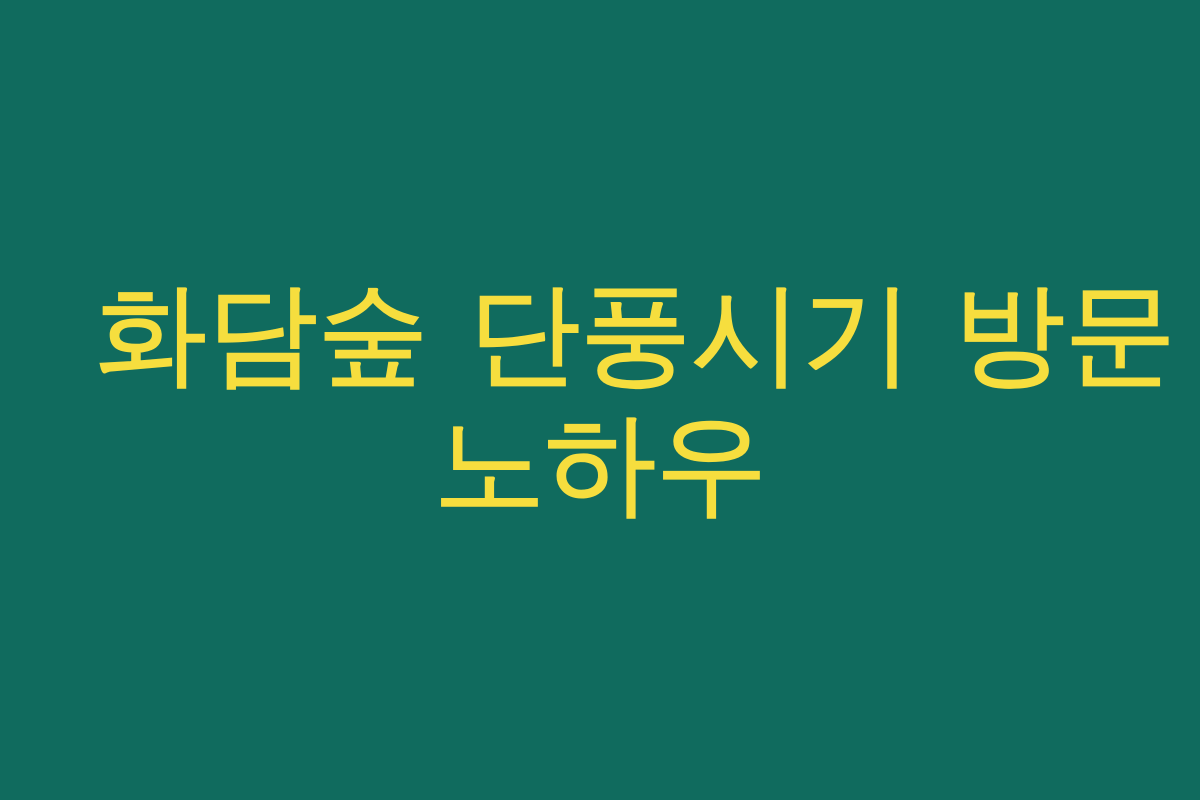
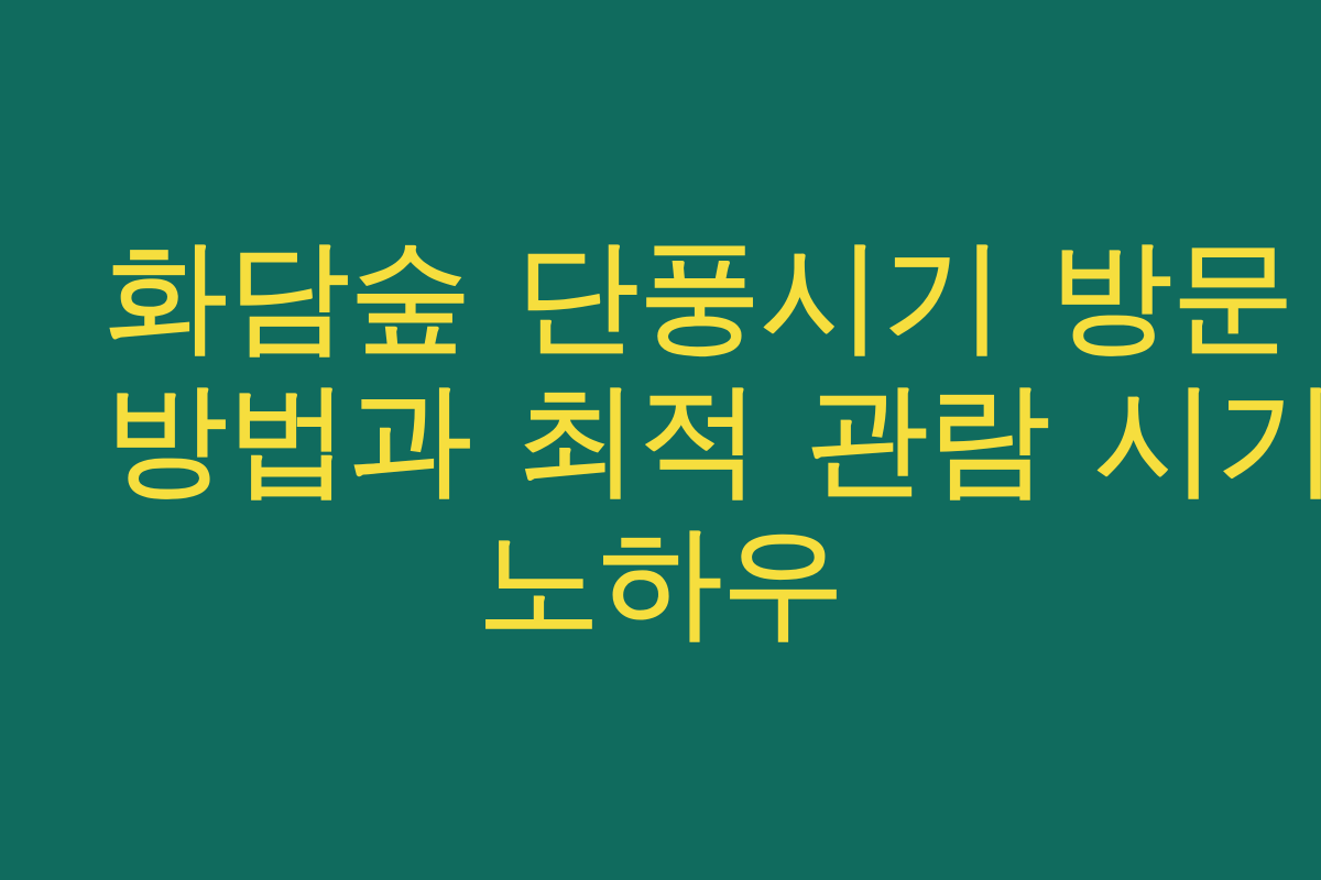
  화담숲 단풍시기 방문
+ 방법과 최적 관람 시기
  노하우
